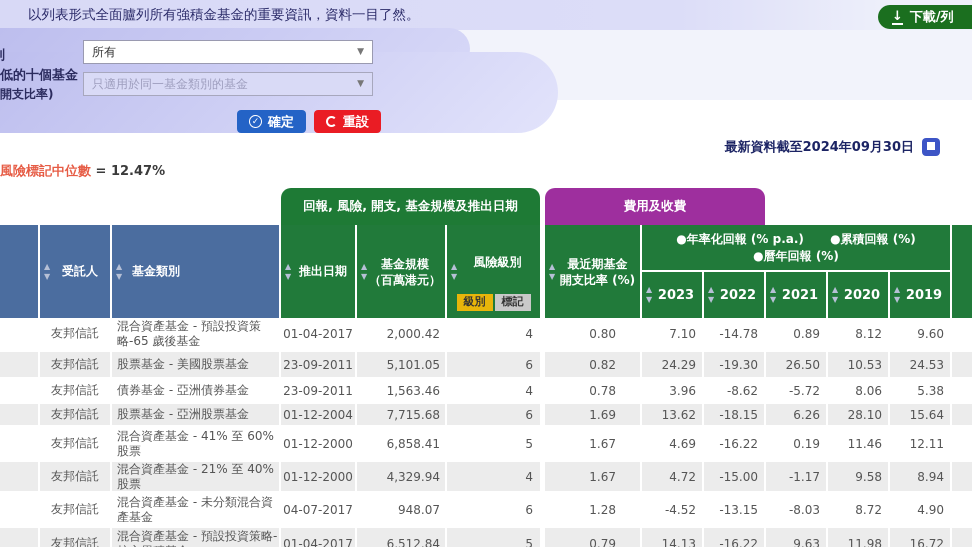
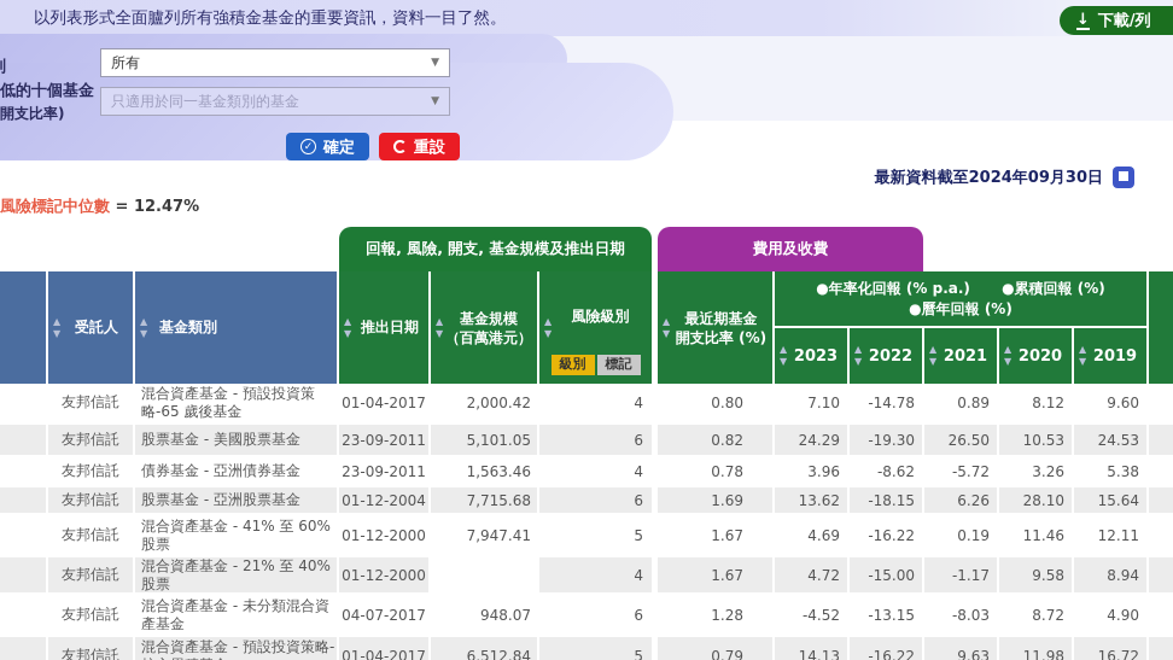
  以列表形式全面臚列所有強積金基金的重要資訊，資料一目了然。
  ↓
  下載/列
  所有
  ▼
  低的十個基金
  開支比率)
  只適用於同一基金類別的基金
  ▼
  ✓
  確定
  重設
  最新資料截至2024年09月30日
  風險標記中位數 = 12.47%
  回報, 風險, 開支, 基金規模及推出日期
  費用及收費
  ▲
  ▼
  受託人
  ▲
  ▼
  基金類別
  ▲
  ▼
  推出日期
  ▲
  ▼
  基金規模
  （百萬港元）
  ▲
  ▼
  風險級別
  級別
  標記
  ▲
  ▼
  最近期基金
  開支比率 (%)
  ●年率化回報 (% p.a.) ●累積回報 (%)
  ●曆年回報 (%)
  ▲
  ▼
  2023
  ▲
  ▼
  2022
  ▲
  ▼
  2021
  ▲
  ▼
  2020
  ▲
  ▼
  2019
  友邦信託
  混合資產基金 - 預設投資策略-65 歲後基金
  01-04-2017
  2,000.42
  4
  0.80
  7.10
  -14.78
  0.89
  8.12
  9.60
  友邦信託
  股票基金 - 美國股票基金
  23-09-2011
  5,101.05
  6
  0.82
  24.29
  -19.30
  26.50
  10.53
  24.53
  友邦信託
  債券基金 - 亞洲債券基金
  23-09-2011
  1,563.46
  4
  0.78
  3.96
  -8.62
  -5.72
- 8.06
+ 3.26
  5.38
  友邦信託
  股票基金 - 亞洲股票基金
  01-12-2004
  7,715.68
  6
  1.69
  13.62
  -18.15
  6.26
  28.10
  15.64
  友邦信託
  混合資產基金 - 41% 至 60% 股票
  01-12-2000
- 6,858.41
+ 7,947.41
  5
  1.67
  4.69
  -16.22
  0.19
  11.46
  12.11
  友邦信託
  混合資產基金 - 21% 至 40% 股票
  01-12-2000
- 4,329.94
  4
  1.67
  4.72
  -15.00
  -1.17
  9.58
  8.94
  友邦信託
  混合資產基金 - 未分類混合資產基金
  04-07-2017
  948.07
  6
  1.28
  -4.52
  -13.15
  -8.03
  8.72
  4.90
  友邦信託
  混合資產基金 - 預設投資策略-
  01-04-2017
  6,512.84
  5
  0.79
  14.13
  -16.22
  9.63
  11.98
  16.72
